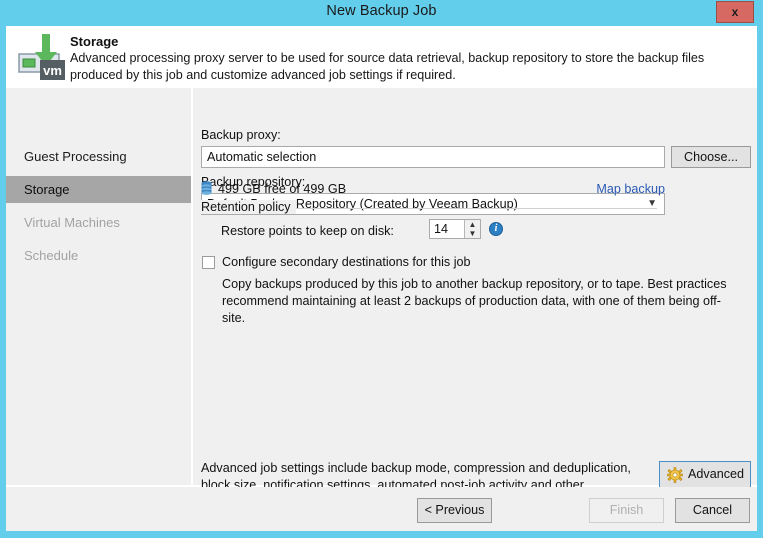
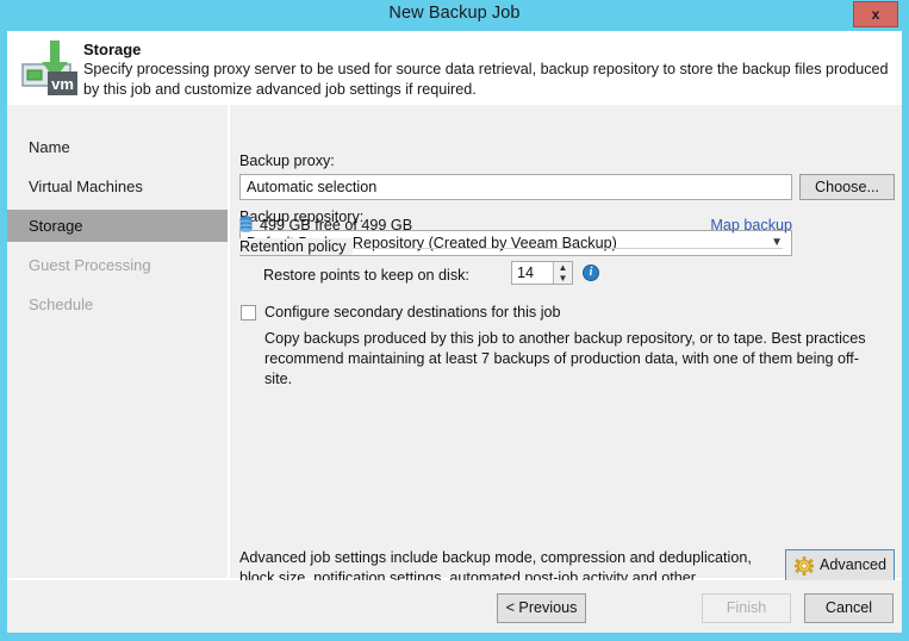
  New Backup Job
  x
  vm
  Storage
- Advanced processing proxy server to be used for source data retrieval, backup repository to store the backup files produced by this job and customize advanced job settings if required.
+ Specify processing proxy server to be used for source data retrieval, backup repository to store the backup files produced by this job and customize advanced job settings if required.
+ Name
- Guest Processing
+ Virtual Machines
  Storage
- Virtual Machines
+ Guest Processing
  Schedule
  Backup proxy:
  Automatic selection
  Choose...
  ackup repository:
  Repository (Created by Veeam Backup)
  ▼
  499 GB free of 499 GB
  Map backup
  Retention policy
  Restore points to keep on disk:
  14
  ▲
  ▼
  i
  Configure secondary destinations for this job
- Copy backups produced by this job to another backup repository, or to tape. Best practices recommend maintaining at least 2 backups of production data, with one of them being off-site.
+ Copy backups produced by this job to another backup repository, or to tape. Best practices recommend maintaining at least 7 backups of production data, with one of them being off-site.
  Advanced job settings include backup mode, compression and deduplication, block size, notification settings, automated post-job activity and other
  Advanced
  < Previous
  Finish
  Cancel
